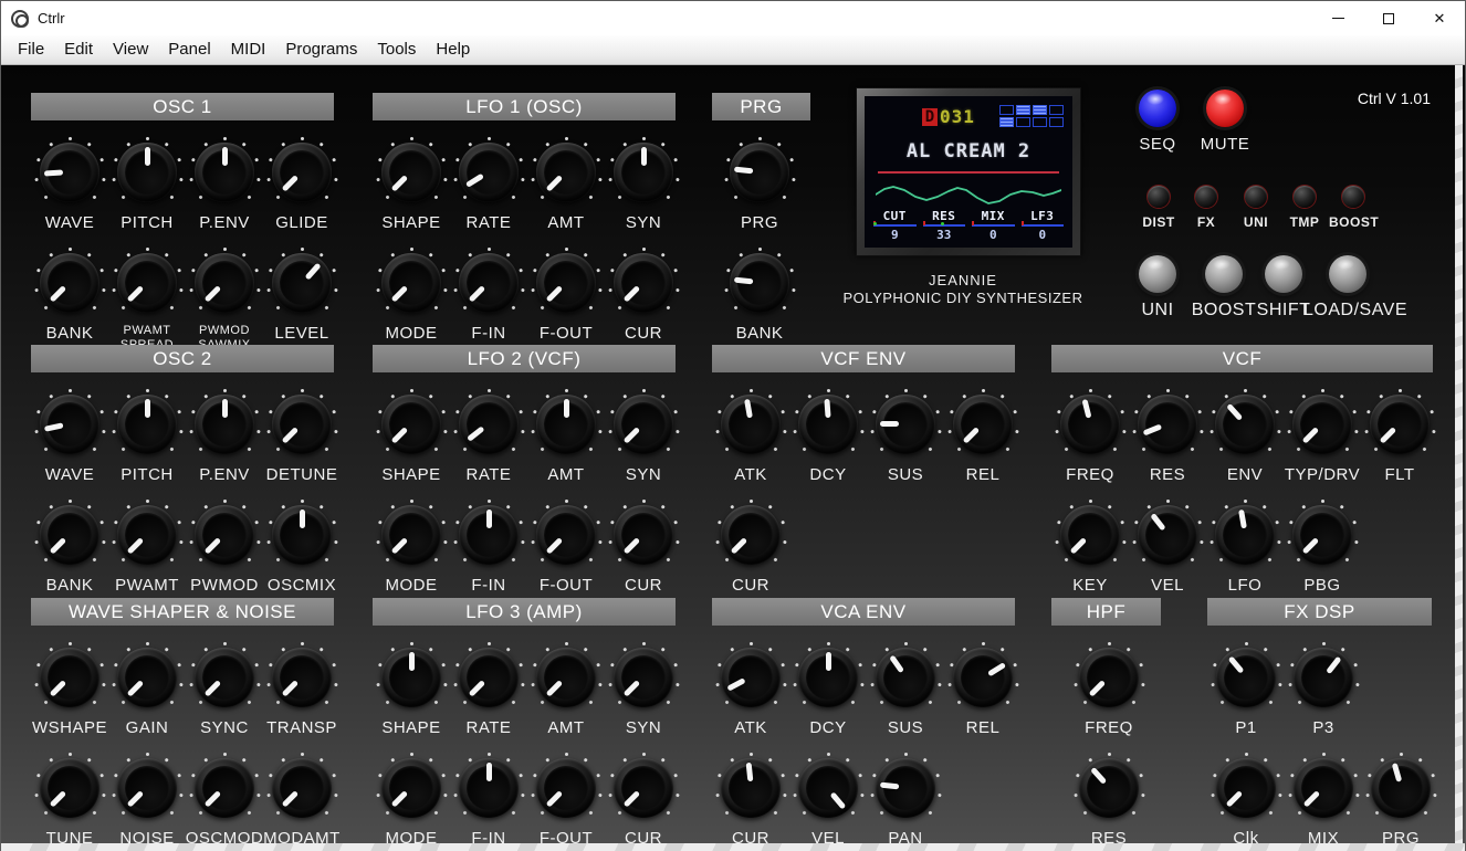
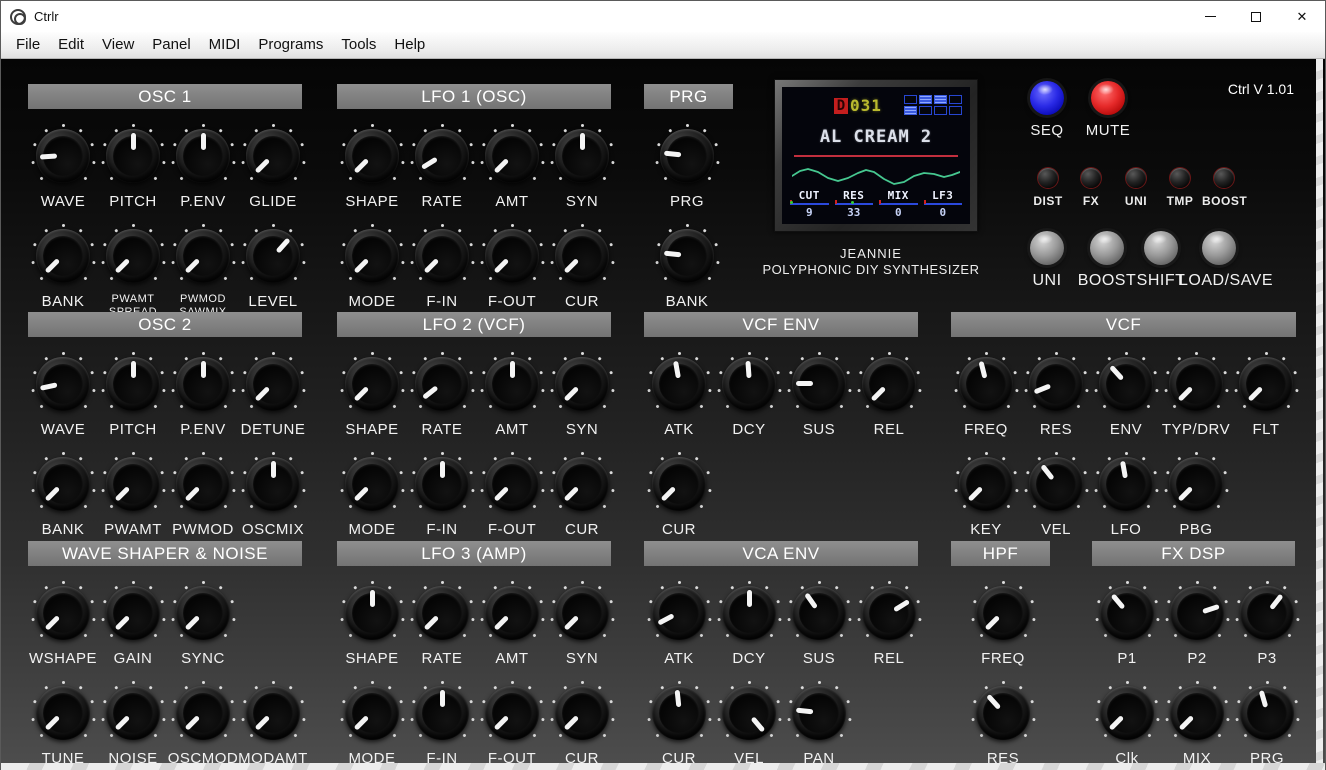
  Ctrlr
  ✕
  File
  Edit
  View
  Panel
  MIDI
  Programs
  Tools
  Help
  Ctrl V 1.01
  D
  031
  AL CREAM 2
  CUT
  9
  RES
  33
  MIX
  0
  LF3
  0
  JEANNIE
  POLYPHONIC DIY SYNTHESIZER
  OSC 1
  WAVE
  PITCH
  P.ENV
  GLIDE
  BANK
  LEVEL
  LFO 1 (OSC)
  SHAPE
  RATE
  AMT
  SYN
  MODE
  F-IN
  F-OUT
  CUR
  PRG
  PRG
  BANK
  OSC 2
  WAVE
  PITCH
  P.ENV
  DETUNE
  BANK
  PWAMT
  PWMOD
  OSCMIX
  LFO 2 (VCF)
  SHAPE
  RATE
  AMT
  SYN
  MODE
  F-IN
  F-OUT
  CUR
  VCF ENV
  ATK
  DCY
  SUS
  REL
  CUR
  VCF
  FREQ
  RES
  ENV
  TYP/DRV
  FLT
  KEY
  VEL
  LFO
  PBG
  WAVE SHAPER & NOISE
  WSHAPE
  GAIN
  SYNC
- TRANSP
  TUNE
  NOISE
  OSCMOD
  MODAMT
  LFO 3 (AMP)
  SHAPE
  RATE
  AMT
  SYN
  MODE
  F-IN
  F-OUT
  CUR
  VCA ENV
  ATK
  DCY
  SUS
  REL
  CUR
  VEL
  PAN
  HPF
  FREQ
  RES
  FX DSP
  P1
+ P2
  P3
  Clk
  MIX
  PRG
  SEQ
  MUTE
  DIST
  FX
  UNI
  TMP
  BOOST
  UNI
  BOOST
  SHIFT
  LOAD/SAVE
